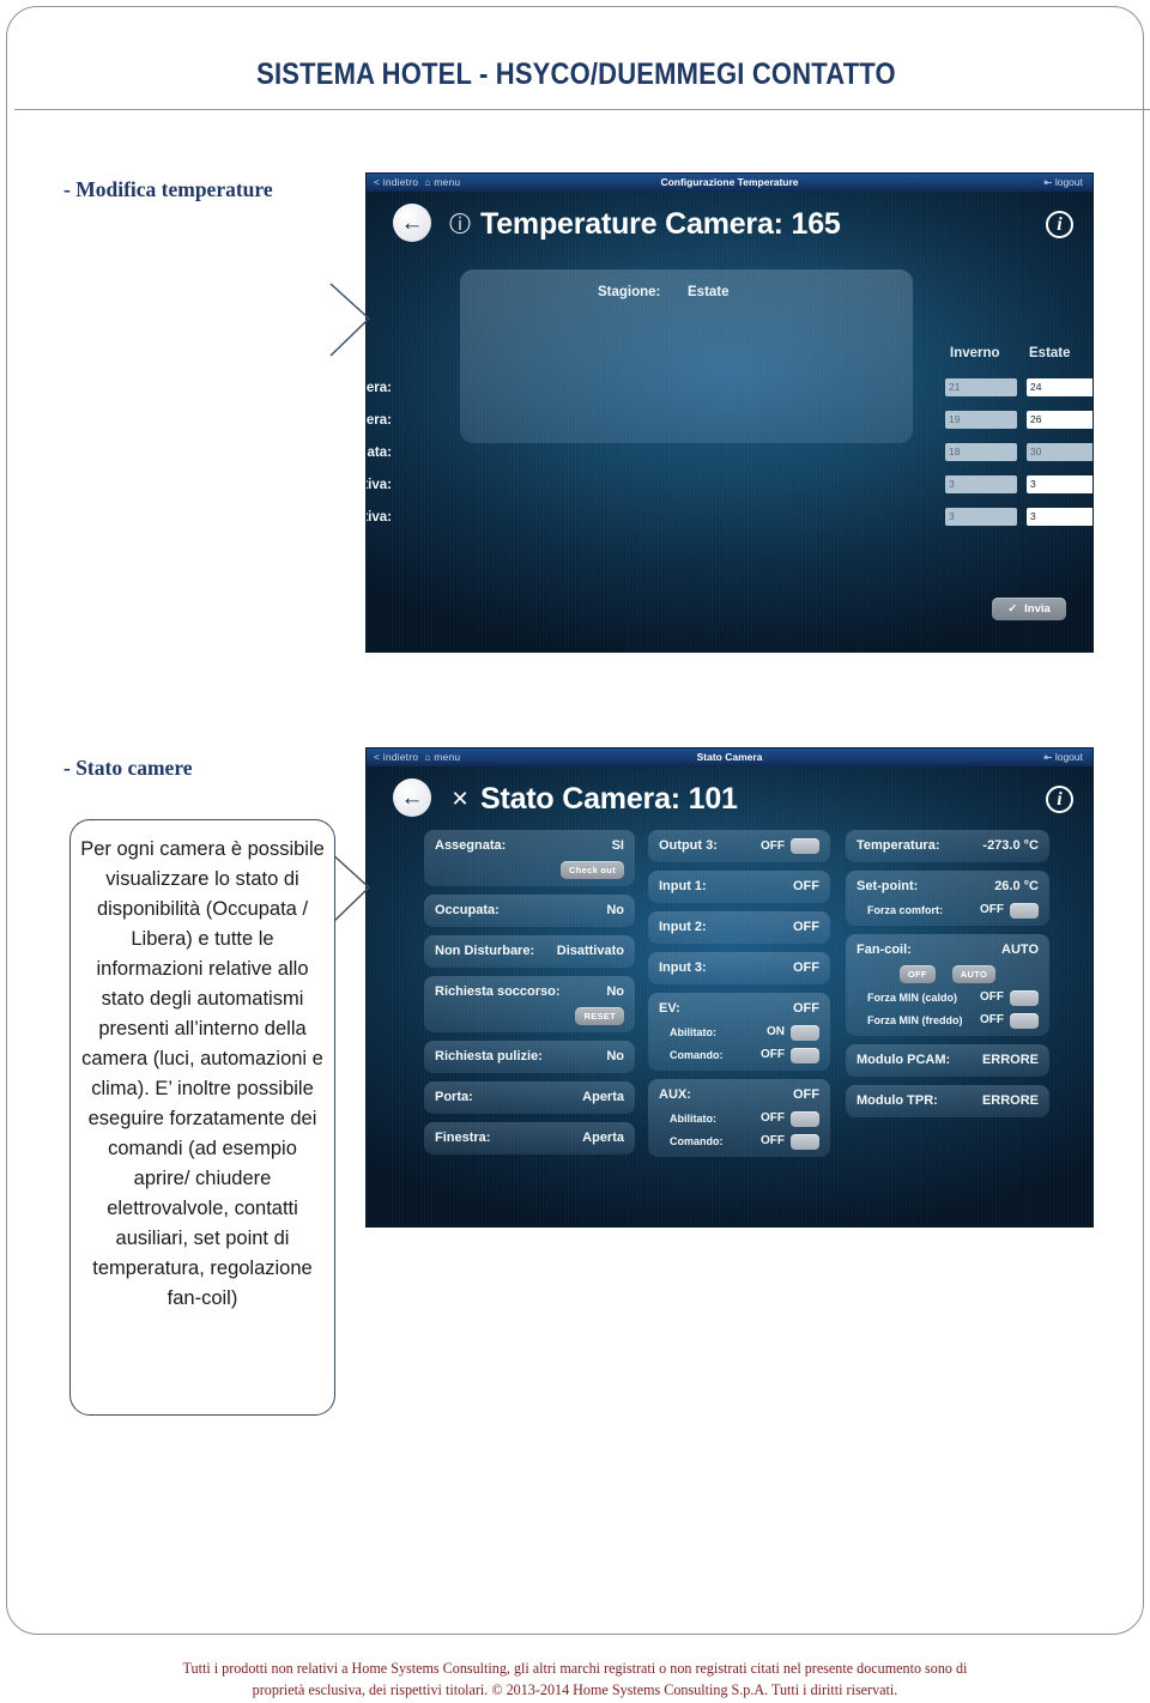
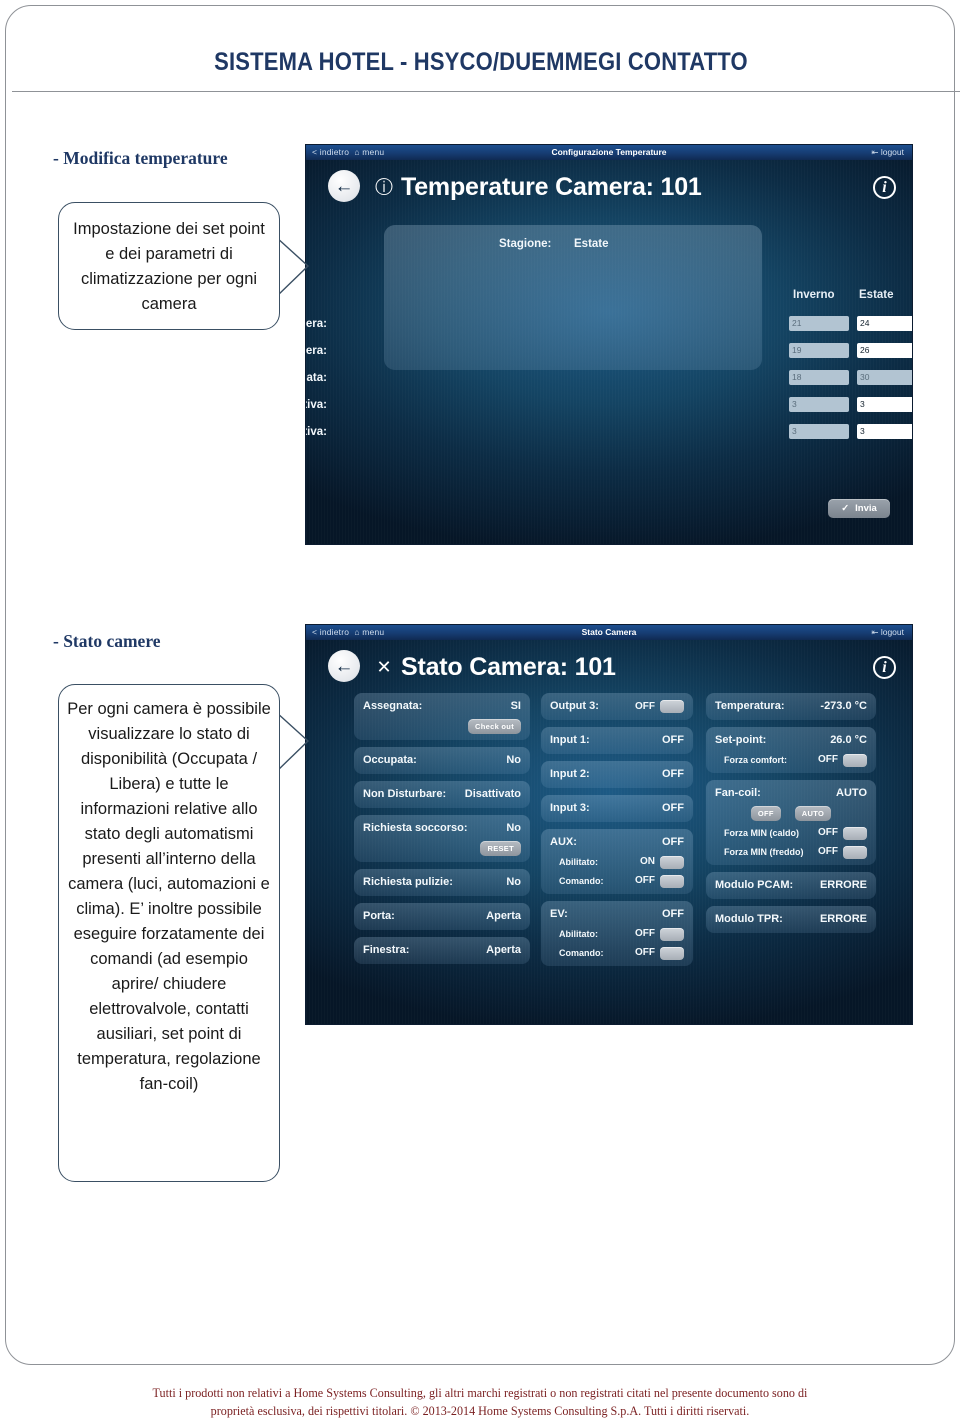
  SISTEMA HOTEL - HSYCO/DUEMMEGI CONTATTO
  - Modifica temperature
+ Impostazione dei set point e dei parametri di climatizzazione per ogni camera
  < indietro ⌂ menu
  Configurazione Temperature
  ⇤ logout
  ←
  ⓘ
- Temperature Camera: 165
+ Temperature Camera: 101
  i
  Stagione:
  Estate
  Inverno
  Estate
  21
  24
  19
  26
  18
  30
  3
  3
  3
  3
  ✓
  Invia
  - Stato camere
  Per ogni camera è possibile visualizzare lo stato di disponibilità (Occupata / Libera) e tutte le informazioni relative allo stato degli automatismi presenti all’interno della camera (luci, automazioni e clima). E’ inoltre possibile eseguire forzatamente dei comandi (ad esempio aprire/ chiudere elettrovalvole, contatti ausiliari, set point di temperatura, regolazione fan-coil)
  < indietro ⌂ menu
  Stato Camera
  ⇤ logout
  ←
  ✕
  Stato Camera: 101
  i
  Assegnata:
  SI
  Check out
  Occupata:
  No
  Non Disturbare:
  Disattivato
  Richiesta soccorso:
  No
  RESET
  Richiesta pulizie:
  No
  Porta:
  Aperta
  Finestra:
  Aperta
  Output 3:
  OFF
  Input 1:
  OFF
  Input 2:
  OFF
  Input 3:
  OFF
- EV:
+ AUX:
  OFF
  Abilitato:
  ON
  Comando:
  OFF
- AUX:
+ EV:
  OFF
  Abilitato:
  OFF
  Comando:
  OFF
  Temperatura:
  -273.0 °C
  Set-point:
  26.0 °C
  Forza comfort:
  OFF
  Fan-coil:
  AUTO
  OFF
  AUTO
  Forza MIN (caldo)
  OFF
  Forza MIN (freddo)
  OFF
  Modulo PCAM:
  ERRORE
  Modulo TPR:
  ERRORE
  Tutti i prodotti non relativi a Home Systems Consulting, gli altri marchi registrati o non registrati citati nel presente documento sono di
  proprietà esclusiva, dei rispettivi titolari. © 2013-2014 Home Systems Consulting S.p.A. Tutti i diritti riservati.
